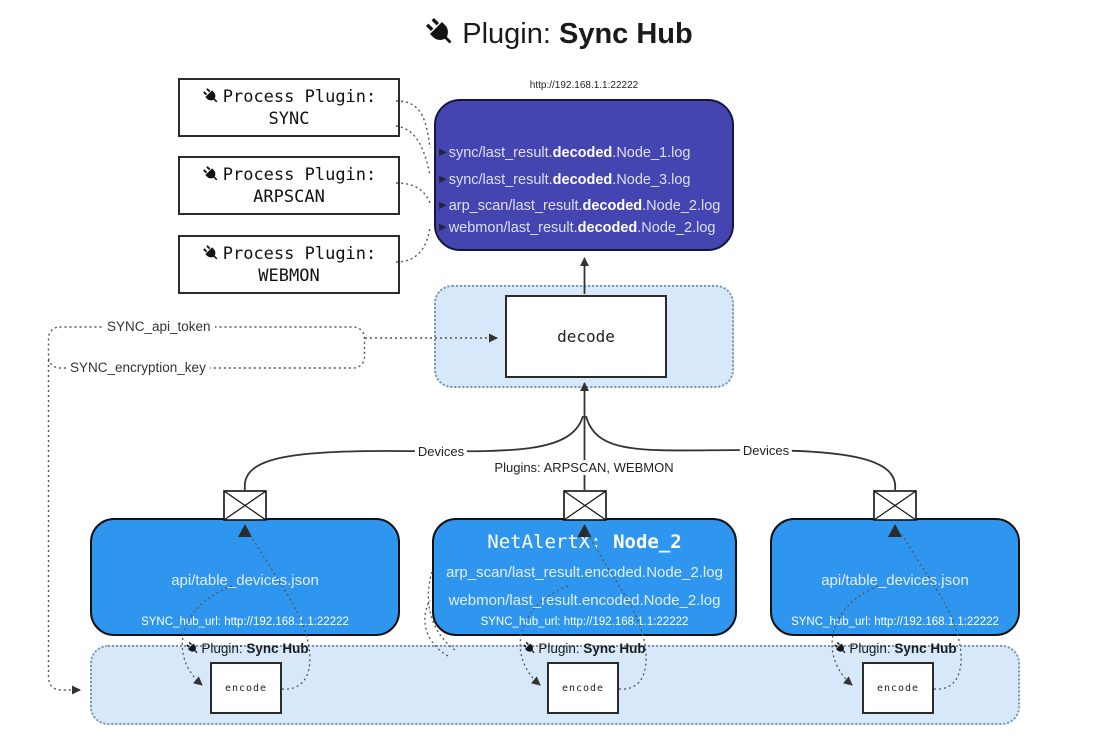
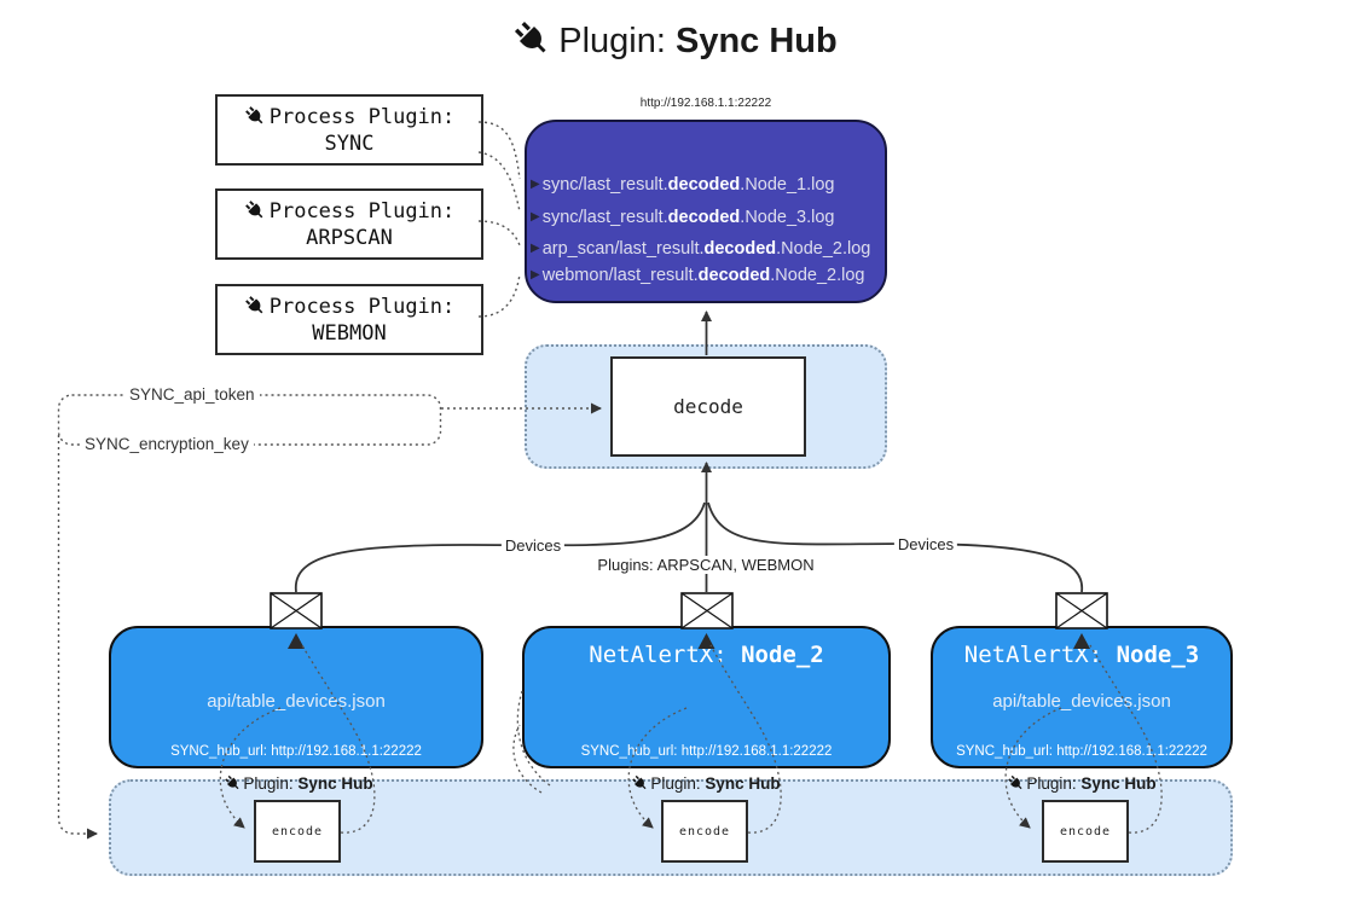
  Plugin: Sync Hub
  Process Plugin:
  SYNC
  Process Plugin:
  ARPSCAN
  Process Plugin:
  WEBMON
  http://192.168.1.1:22222
  ▶
  sync/last_result.
  decoded
  .Node_1.log
  ▶
  sync/last_result.
  decoded
  .Node_3.log
  ▶
  arp_scan/last_result.
  decoded
  .Node_2.log
  ▶
  webmon/last_result.
  decoded
  .Node_2.log
  decode
  SYNC_api_token
  SYNC_encryption_key
  api/table_devices.json
  SYNC_hub_url: http://192.168.1.1:22222
  NetAlertX: Node_2
- arp_scan/last_result.encoded.Node_2.log
- webmon/last_result.encoded.Node_2.log
  SYNC_hub_url: http://192.168.1.1:22222
+ NetAlertX: Node_3
  api/table_devices.json
  SYNC_hub_url: http://192.168.1.1:22222
  Plugin: Sync Hub
  Plugin: Sync Hub
  Plugin: Sync Hub
  encode
  encode
  encode
  Devices
  Plugins: ARPSCAN, WEBMON
  Devices
